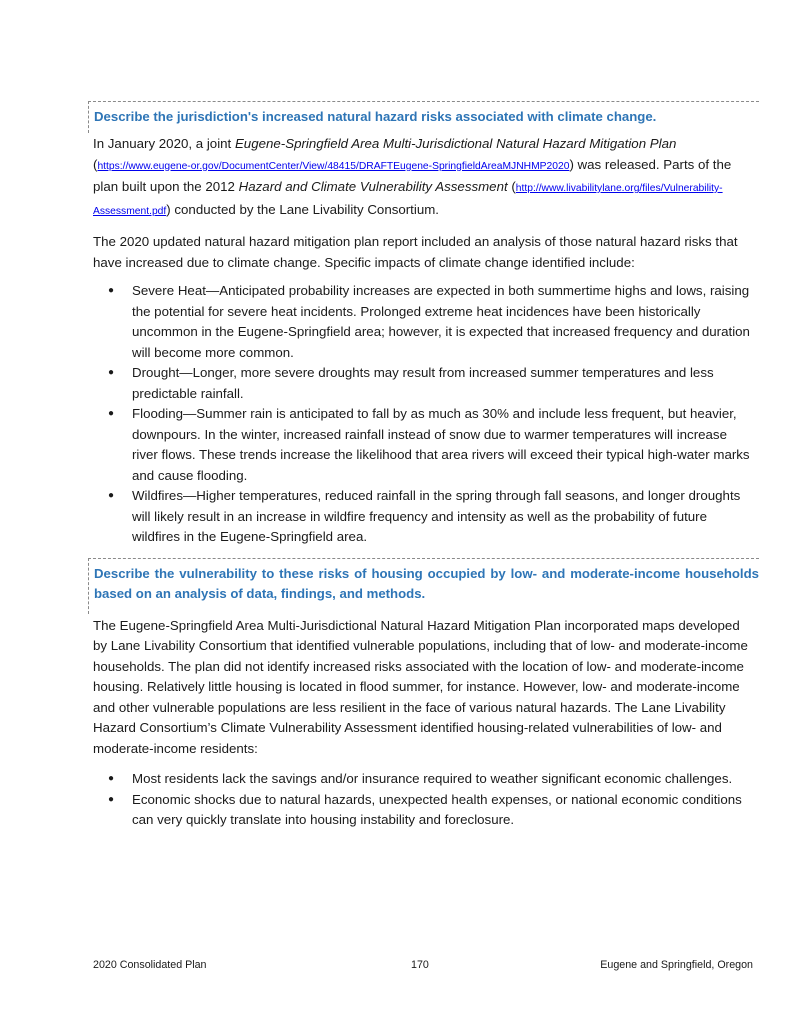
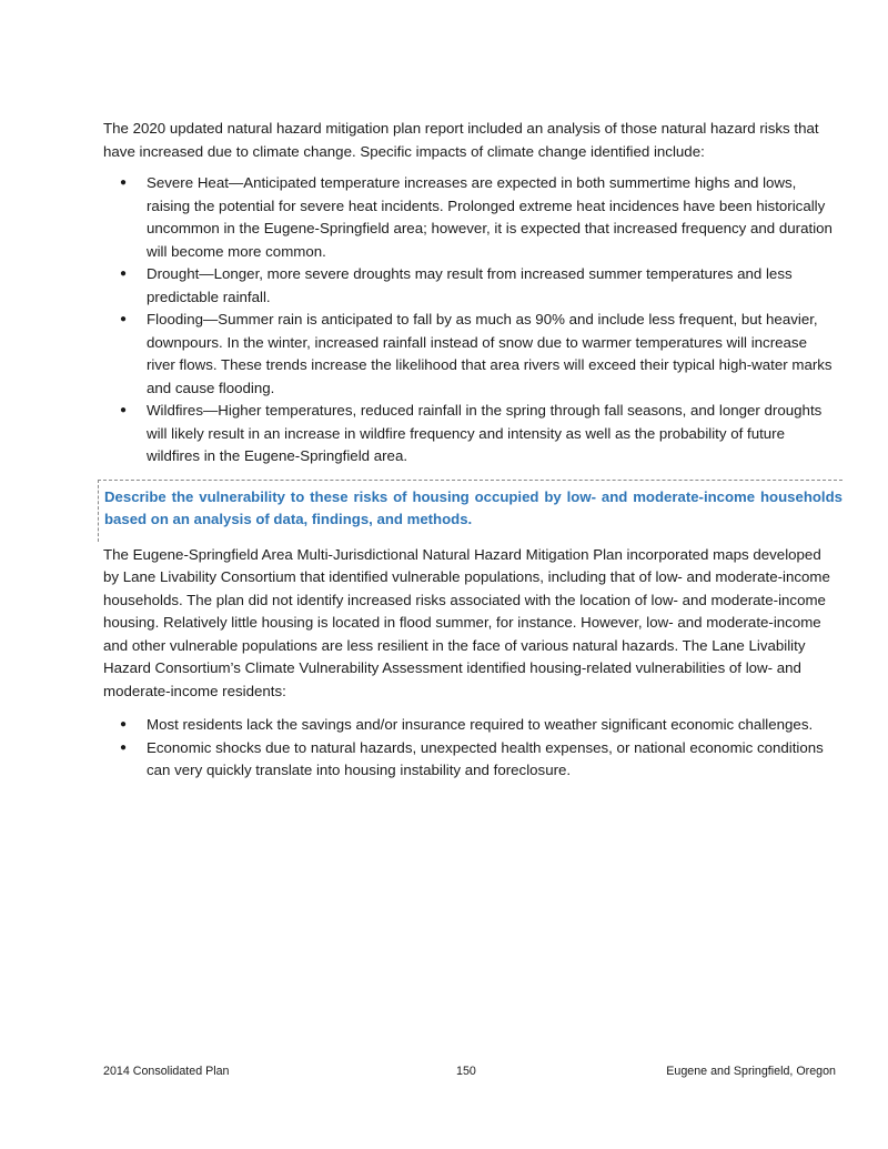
- Describe the jurisdiction's increased natural hazard risks associated with climate change.
- In January 2020, a joint Eugene-Springfield Area Multi-Jurisdictional Natural Hazard Mitigation Plan
- (https://www.eugene-or.gov/DocumentCenter/View/48415/DRAFTEugene-SpringfieldAreaMJNHMP2020) was released. Parts of the plan built upon the 2012 Hazard and Climate Vulnerability Assessment (http://www.livabilitylane.org/files/Vulnerability-Assessment.pdf) conducted by the Lane Livability Consortium.
  The 2020 updated natural hazard mitigation plan report included an analysis of those natural hazard risks that have increased due to climate change. Specific impacts of climate change identified include:
  ●
- Severe Heat—Anticipated probability increases are expected in both summertime highs and lows, raising the potential for severe heat incidents. Prolonged extreme heat incidences have been historically uncommon in the Eugene-Springfield area; however, it is expected that increased frequency and duration will become more common.
+ Severe Heat—Anticipated temperature increases are expected in both summertime highs and lows, raising the potential for severe heat incidents. Prolonged extreme heat incidences have been historically uncommon in the Eugene-Springfield area; however, it is expected that increased frequency and duration will become more common.
  ●
  Drought—Longer, more severe droughts may result from increased summer temperatures and less predictable rainfall.
  ●
- Flooding—Summer rain is anticipated to fall by as much as 30% and include less frequent, but heavier, downpours. In the winter, increased rainfall instead of snow due to warmer temperatures will increase river flows. These trends increase the likelihood that area rivers will exceed their typical high-water marks and cause flooding.
+ Flooding—Summer rain is anticipated to fall by as much as 90% and include less frequent, but heavier, downpours. In the winter, increased rainfall instead of snow due to warmer temperatures will increase river flows. These trends increase the likelihood that area rivers will exceed their typical high-water marks and cause flooding.
  ●
  Wildfires—Higher temperatures, reduced rainfall in the spring through fall seasons, and longer droughts will likely result in an increase in wildfire frequency and intensity as well as the probability of future wildfires in the Eugene-Springfield area.
  Describe the vulnerability to these risks of housing occupied by low- and moderate-income households based on an analysis of data, findings, and methods.
  The Eugene-Springfield Area Multi-Jurisdictional Natural Hazard Mitigation Plan incorporated maps developed by Lane Livability Consortium that identified vulnerable populations, including that of low- and moderate-income households. The plan did not identify increased risks associated with the location of low- and moderate-income housing. Relatively little housing is located in flood summer, for instance. However, low- and moderate-income and other vulnerable populations are less resilient in the face of various natural hazards. The Lane Livability Hazard Consortium’s Climate Vulnerability Assessment identified housing-related vulnerabilities of low- and moderate-income residents:
  ●
  Most residents lack the savings and/or insurance required to weather significant economic challenges.
  ●
  Economic shocks due to natural hazards, unexpected health expenses, or national economic conditions can very quickly translate into housing instability and foreclosure.
- 2020 Consolidated Plan
+ 2014 Consolidated Plan
- 170
+ 150
  Eugene and Springfield, Oregon
